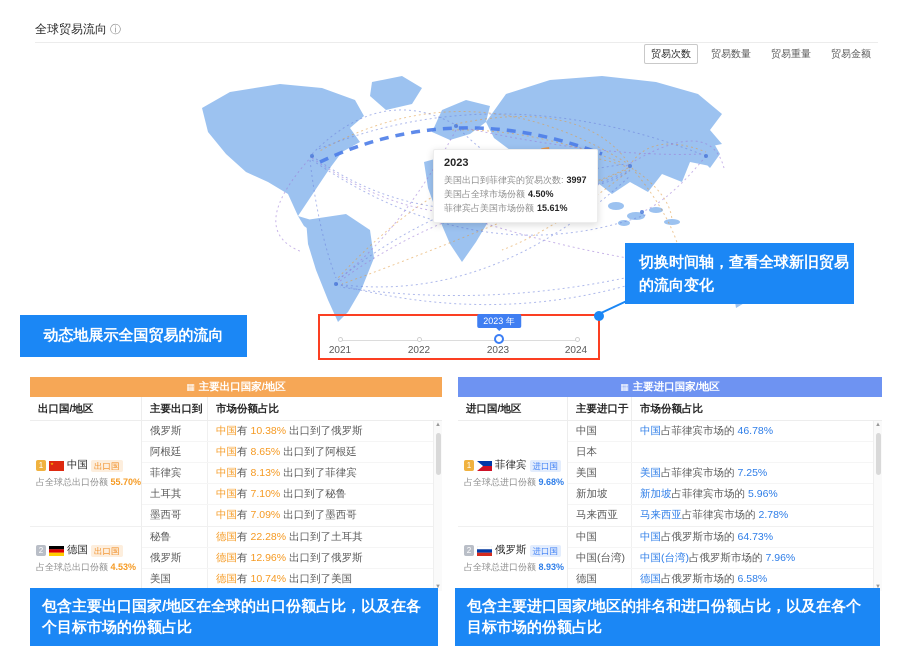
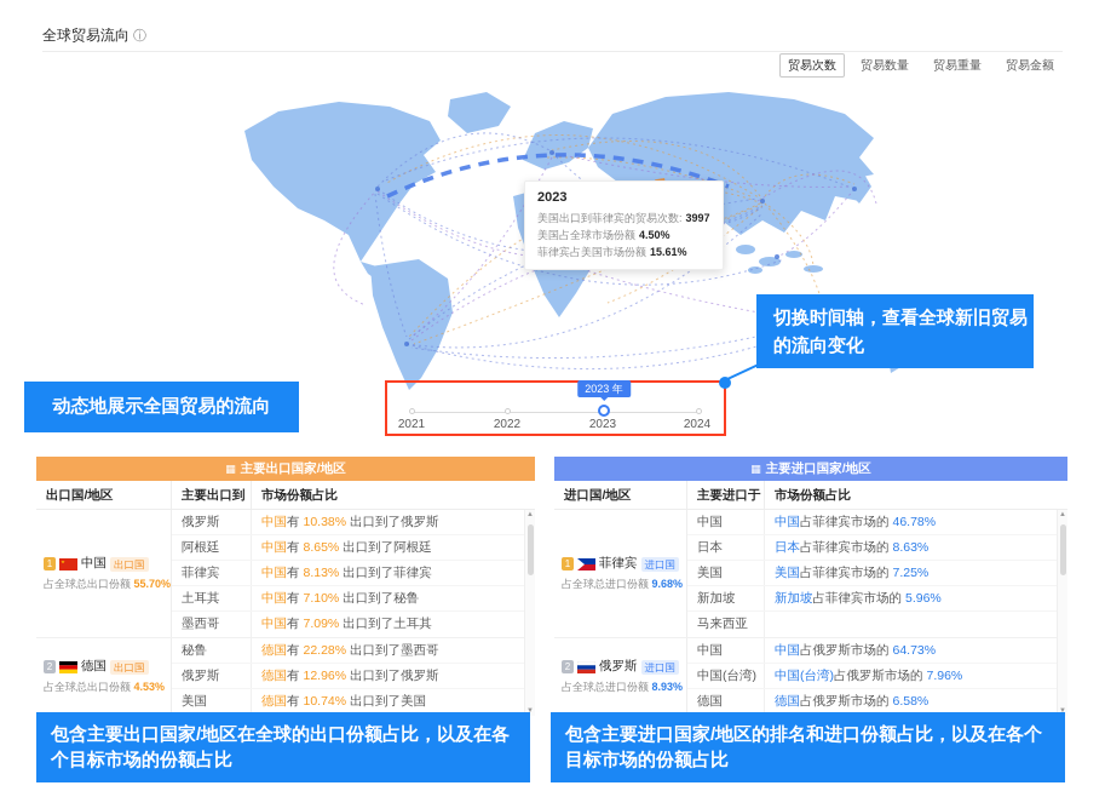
  全球贸易流向 ⓘ
  贸易次数
  贸易数量
  贸易重量
  贸易金额
  2023
  美国出口到菲律宾的贸易次数: 3997
  美国占全球市场份额 4.50%
  菲律宾占美国市场份额 15.61%
  2023 年
  2021
  2022
  2023
  2024
  动态地展示全国贸易的流向
  切换时间轴，查看全球新旧贸易的流向变化
  ▦ 主要出口国家/地区
  出口国/地区
  主要出口到
  市场份额占比
  1
  中国
  出口国
  占全球总出口份额 55.70%
  俄罗斯
  中国有 10.38% 出口到了俄罗斯
  阿根廷
  中国有 8.65% 出口到了阿根廷
  菲律宾
  中国有 8.13% 出口到了菲律宾
  土耳其
  中国有 7.10% 出口到了秘鲁
  墨西哥
- 中国有 7.09% 出口到了墨西哥
+ 中国有 7.09% 出口到了土耳其
  2
  德国
  出口国
  占全球总出口份额 4.53%
  秘鲁
- 德国有 22.28% 出口到了土耳其
+ 德国有 22.28% 出口到了墨西哥
  俄罗斯
  德国有 12.96% 出口到了俄罗斯
  美国
  德国有 10.74% 出口到了美国
  ▦ 主要进口国家/地区
  进口国/地区
  主要进口于
  市场份额占比
  1
  菲律宾
  进口国
  占全球总进口份额 9.68%
  中国
  中国占菲律宾市场的 46.78%
  日本
+ 日本占菲律宾市场的 8.63%
  美国
  美国占菲律宾市场的 7.25%
  新加坡
  新加坡占菲律宾市场的 5.96%
  马来西亚
- 马来西亚占菲律宾市场的 2.78%
  2
  俄罗斯
  进口国
  占全球总进口份额 8.93%
  中国
  中国占俄罗斯市场的 64.73%
  中国(台湾)
  中国(台湾)占俄罗斯市场的 7.96%
  德国
  德国占俄罗斯市场的 6.58%
  包含主要出口国家/地区在全球的出口份额占比，以及在各个目标市场的份额占比
  包含主要进口国家/地区的排名和进口份额占比，以及在各个目标市场的份额占比
